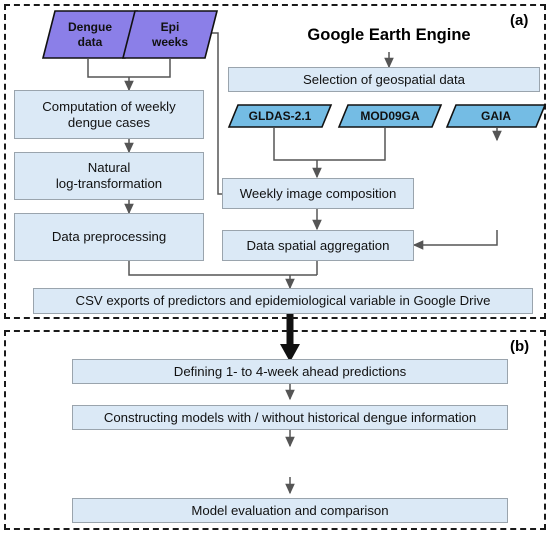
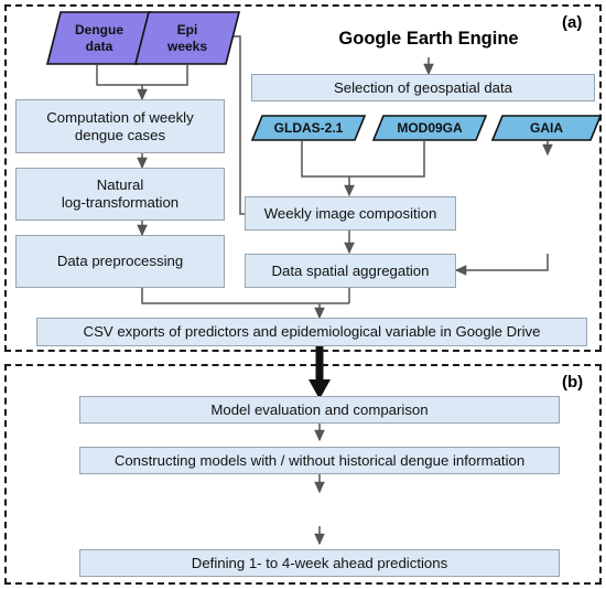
  (a)
  Dengue
  data
  Epi
  weeks
  Computation of weekly
  dengue cases
  Natural
  log-transformation
  Data preprocessing
  Google Earth Engine
  Selection of geospatial data
  GLDAS-2.1
  MOD09GA
  GAIA
  Weekly image composition
  Data spatial aggregation
  CSV exports of predictors and epidemiological variable in Google Drive
  (b)
- Defining 1- to 4-week ahead predictions
+ Model evaluation and comparison
  Constructing models with / without historical dengue information
- Model evaluation and comparison
+ Defining 1- to 4-week ahead predictions
